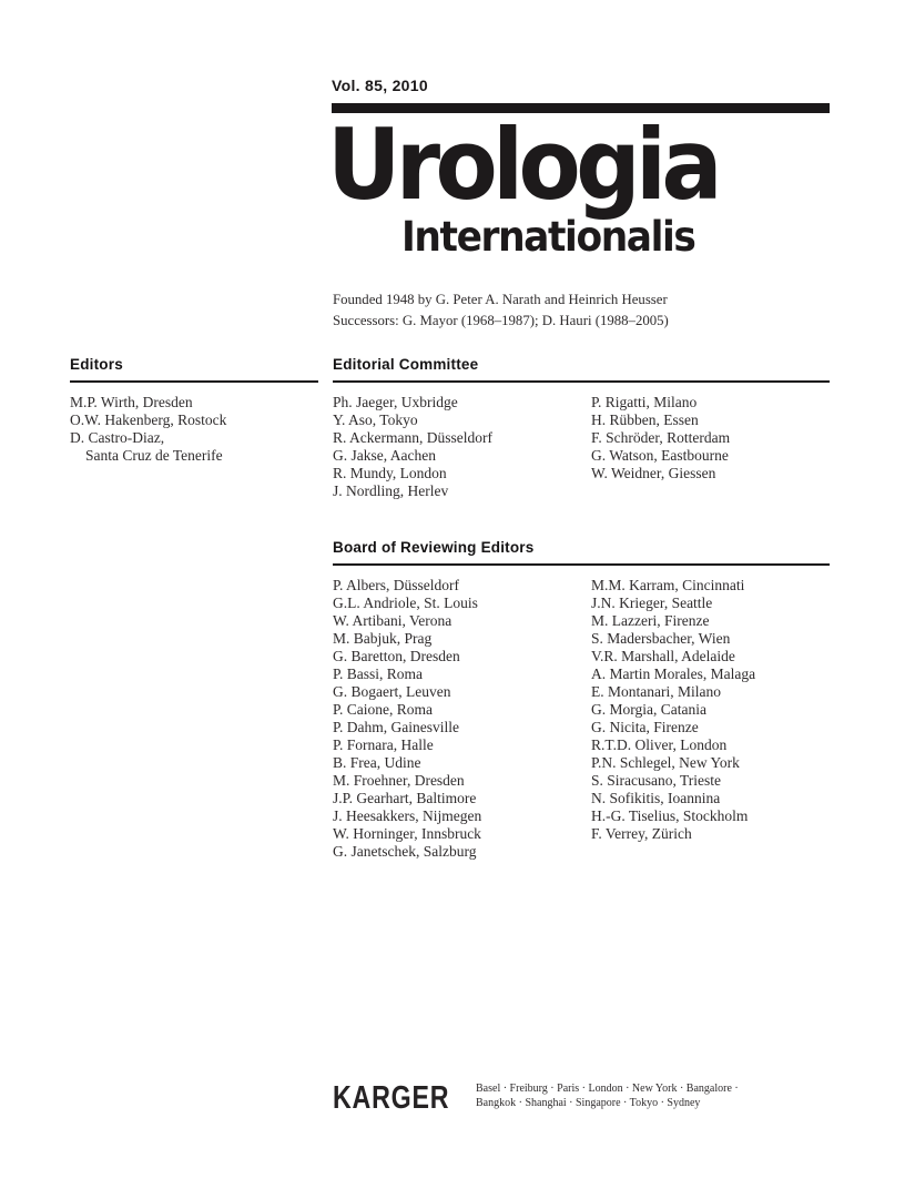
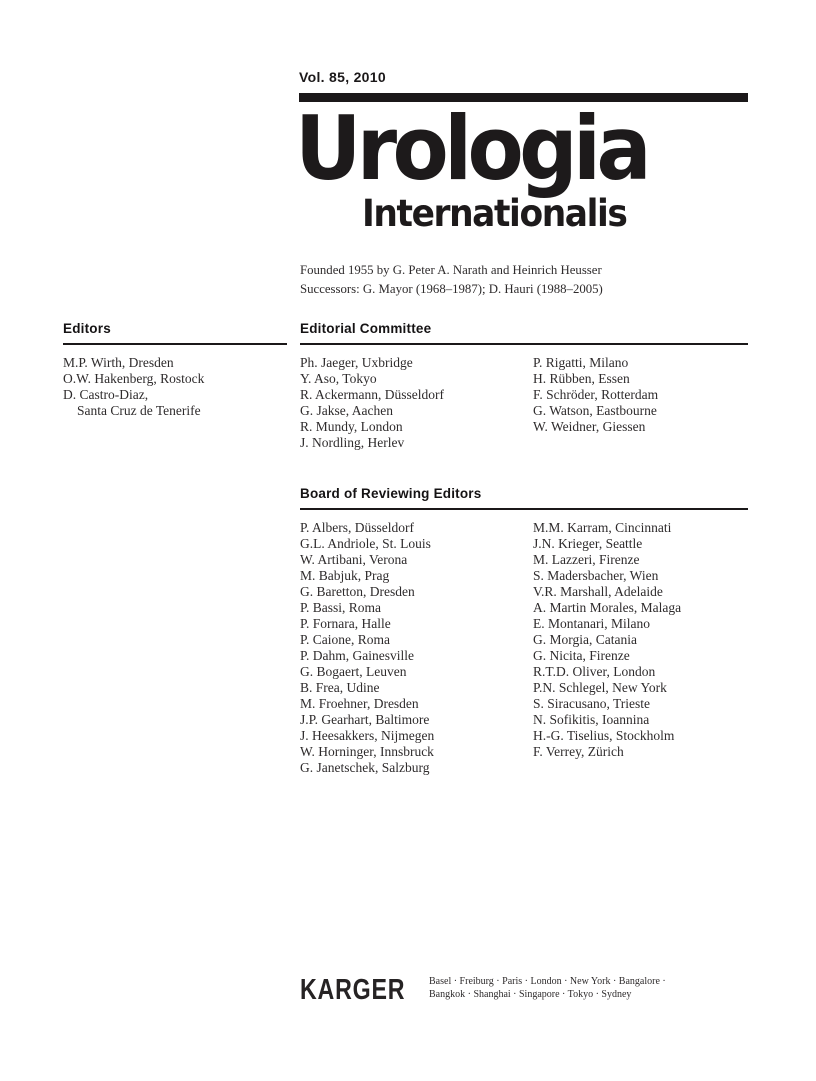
  Vol. 85, 2010
  Urologia
  Internationalis
- Founded 1948 by G. Peter A. Narath and Heinrich Heusser
+ Founded 1955 by G. Peter A. Narath and Heinrich Heusser
  Successors: G. Mayor (1968–1987); D. Hauri (1988–2005)
  Editors
  M.P. Wirth, Dresden
  O.W. Hakenberg, Rostock
  D. Castro-Diaz,
  Santa Cruz de Tenerife
  Editorial Committee
  Ph. Jaeger, Uxbridge
  Y. Aso, Tokyo
  R. Ackermann, Düsseldorf
  G. Jakse, Aachen
  R. Mundy, London
  J. Nordling, Herlev
  P. Rigatti, Milano
  H. Rübben, Essen
  F. Schröder, Rotterdam
  G. Watson, Eastbourne
  W. Weidner, Giessen
  Board of Reviewing Editors
  P. Albers, Düsseldorf
  G.L. Andriole, St. Louis
  W. Artibani, Verona
  M. Babjuk, Prag
  G. Baretton, Dresden
  P. Bassi, Roma
- G. Bogaert, Leuven
+ P. Fornara, Halle
  P. Caione, Roma
  P. Dahm, Gainesville
- P. Fornara, Halle
+ G. Bogaert, Leuven
  B. Frea, Udine
  M. Froehner, Dresden
  J.P. Gearhart, Baltimore
  J. Heesakkers, Nijmegen
  W. Horninger, Innsbruck
  G. Janetschek, Salzburg
  M.M. Karram, Cincinnati
  J.N. Krieger, Seattle
  M. Lazzeri, Firenze
  S. Madersbacher, Wien
  V.R. Marshall, Adelaide
  A. Martin Morales, Malaga
  E. Montanari, Milano
  G. Morgia, Catania
  G. Nicita, Firenze
  R.T.D. Oliver, London
  P.N. Schlegel, New York
  S. Siracusano, Trieste
  N. Sofikitis, Ioannina
  H.-G. Tiselius, Stockholm
  F. Verrey, Zürich
  KARGER
  Basel · Freiburg · Paris · London · New York · Bangalore ·
  Bangkok · Shanghai · Singapore · Tokyo · Sydney
